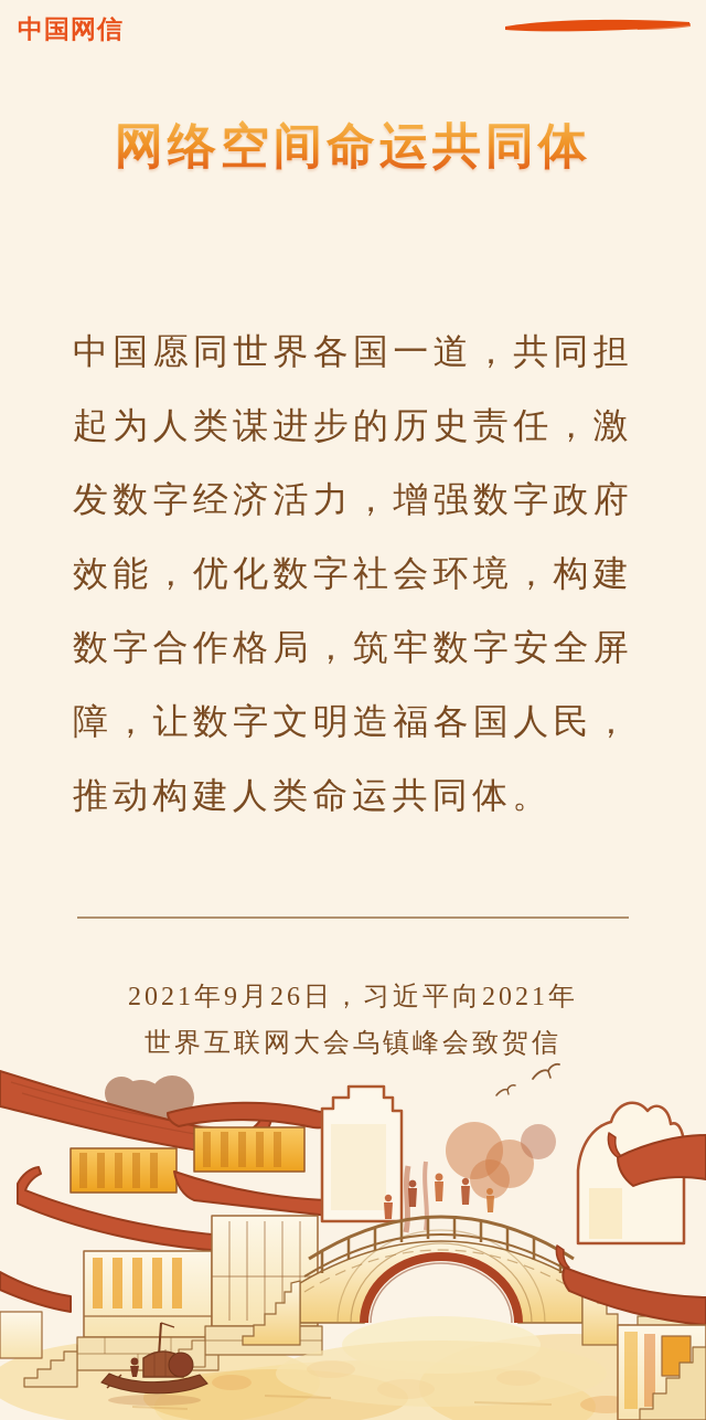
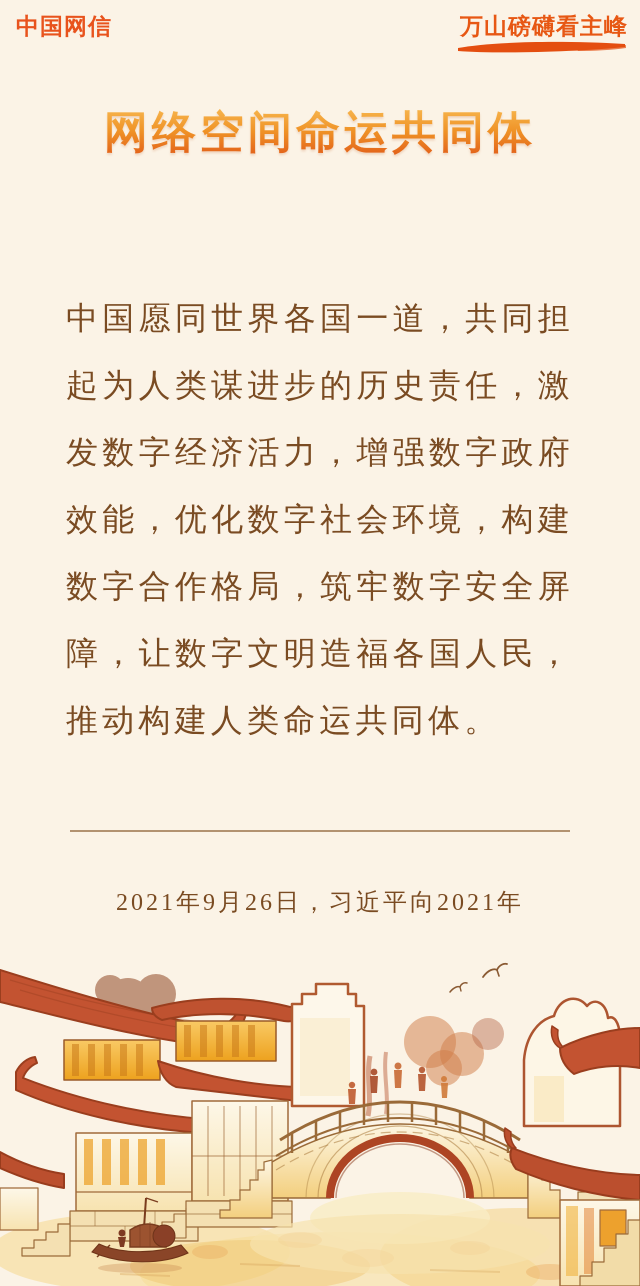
  中国网信
+ 万山磅礴看主峰
  网络空间命运共同体
  中国愿同世界各国一道，共同担起为人类谋进步的历史责任，激发数字经济活力，增强数字政府效能，优化数字社会环境，构建数字合作格局，筑牢数字安全屏障，让数字文明造福各国人民，推动构建人类命运共同体。
  2021年9月26日，习近平向2021年
- 世界互联网大会乌镇峰会致贺信
